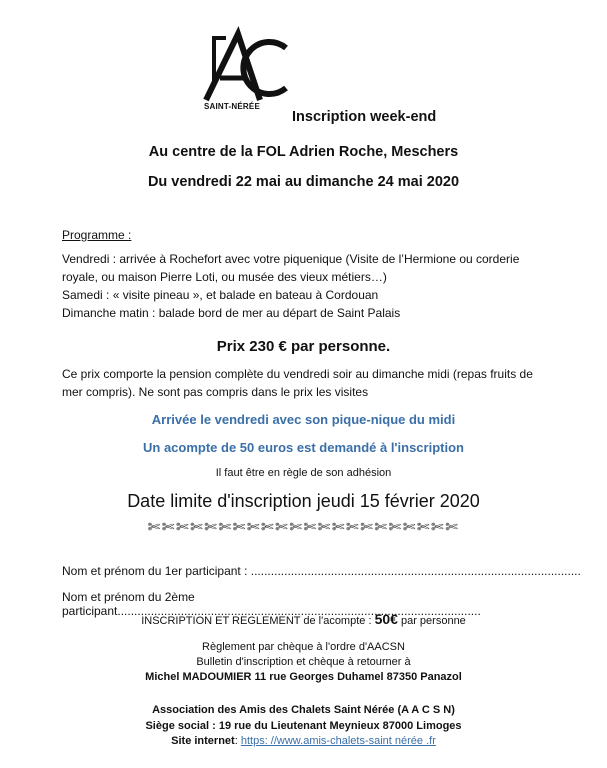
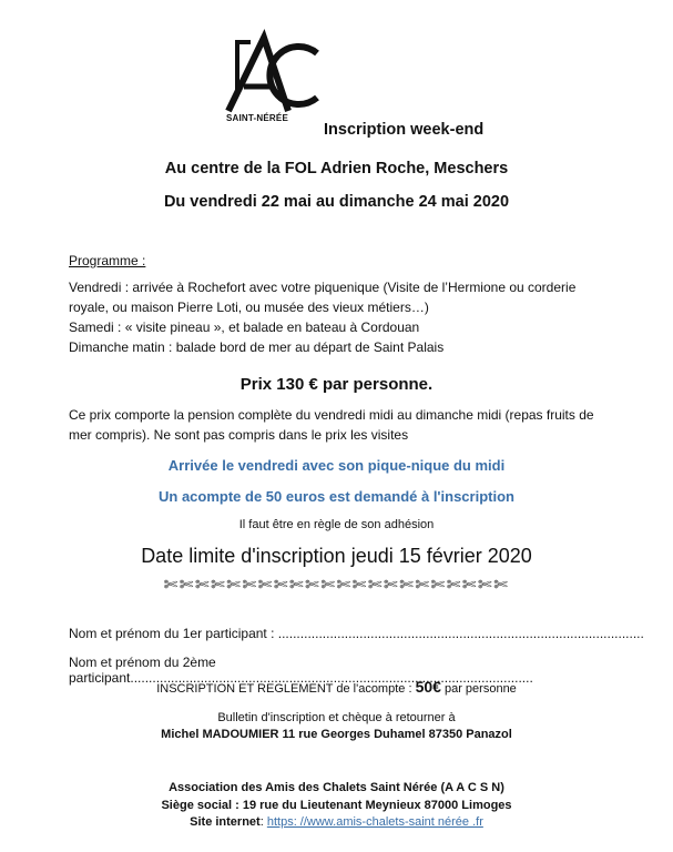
  SAINT-NÉRÉE
  Inscription week-end
  Au centre de la FOL Adrien Roche, Meschers
  Du vendredi 22 mai au dimanche 24 mai 2020
  Programme :
  Vendredi : arrivée à Rochefort avec votre piquenique (Visite de l’Hermione ou corderie
  royale, ou maison Pierre Loti, ou musée des vieux métiers…)
  Samedi : « visite pineau », et balade en bateau à Cordouan
  Dimanche matin : balade bord de mer au départ de Saint Palais
- Prix 230 € par personne.
+ Prix 130 € par personne.
- Ce prix comporte la pension complète du vendredi soir au dimanche midi (repas fruits de
+ Ce prix comporte la pension complète du vendredi midi au dimanche midi (repas fruits de
  mer compris). Ne sont pas compris dans le prix les visites
  Arrivée le vendredi avec son pique-nique du midi
  Un acompte de 50 euros est demandé à l'inscription
  Il faut être en règle de son adhésion
  Date limite d'inscription jeudi 15 février 2020
  ✄✄✄✄✄✄✄✄✄✄✄✄✄✄✄✄✄✄✄✄✄✄
  Nom et prénom du 1er participant : ...................................................................................................
  Nom et prénom du 2ème participant.............................................................................................................
  INSCRIPTION ET REGLEMENT de l'acompte : 50€ par personne
- Règlement par chèque à l'ordre d'AACSN
  Bulletin d'inscription et chèque à retourner à
  Michel MADOUMIER 11 rue Georges Duhamel 87350 Panazol
  Association des Amis des Chalets Saint Nérée (A A C S N)
  Siège social : 19 rue du Lieutenant Meynieux 87000 Limoges
  Site internet: https: //www.amis-chalets-saint nérée .fr
